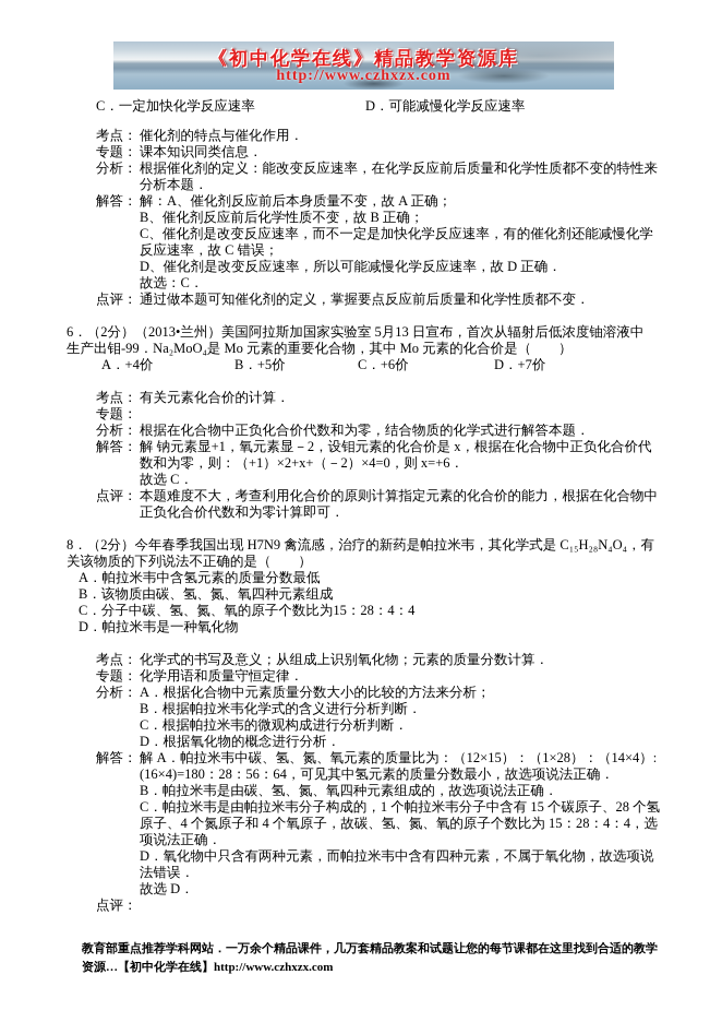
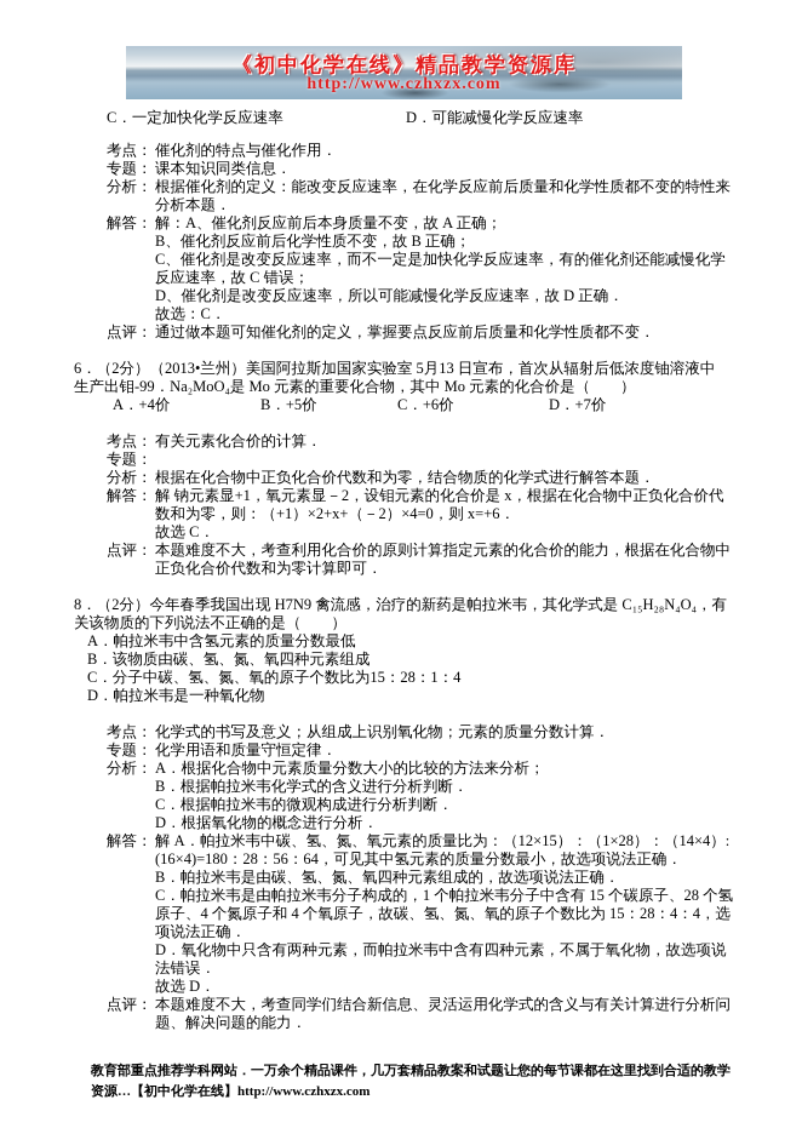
  《初中化学在线》精品教学资源库
  http://www.czhxzx.com
  C．一定加快化学反应速率
  D．可能减慢化学反应速率
  考点：
  催化剂的特点与催化作用．
  专题：
  课本知识同类信息．
  分析：
  根据催化剂的定义：能改变反应速率，在化学反应前后质量和化学性质都不变的特性来分析本题．
  解答：
  解：A、催化剂反应前后本身质量不变，故 A 正确；
  B、催化剂反应前后化学性质不变，故 B 正确；
  C、催化剂是改变反应速率，而不一定是加快化学反应速率，有的催化剂还能减慢化学反应速率，故 C 错误；
  D、催化剂是改变反应速率，所以可能减慢化学反应速率，故 D 正确．
  故选：C．
  点评：
  通过做本题可知催化剂的定义，掌握要点反应前后质量和化学性质都不变．
  6．（2分）（2013•兰州）美国阿拉斯加国家实验室 5月13 日宣布，首次从辐射后低浓度铀溶液中生产出钼‑99．Na₂MoO₄是 Mo 元素的重要化合物，其中 Mo 元素的化合价是（ ）
  A．+4价
  B．+5价
  C．+6价
  D．+7价
  考点：
  有关元素化合价的计算．
  专题：
  分析：
  根据在化合物中正负化合价代数和为零，结合物质的化学式进行解答本题．
  解答：
  解 钠元素显+1，氧元素显－2，设钼元素的化合价是 x，根据在化合物中正负化合价代数和为零，则：（+1）×2+x+（－2）×4=0，则 x=+6．
  故选 C．
  点评：
  本题难度不大，考查利用化合价的原则计算指定元素的化合价的能力，根据在化合物中正负化合价代数和为零计算即可．
  8．（2分）今年春季我国出现 H7N9 禽流感，治疗的新药是帕拉米韦，其化学式是 C₁₅H₂₈N₄O₄，有关该物质的下列说法不正确的是（ ）
  A．帕拉米韦中含氢元素的质量分数最低
  B．该物质由碳、氢、氮、氧四种元素组成
- C．分子中碳、氢、氮、氧的原子个数比为15：28：4：4
+ C．分子中碳、氢、氮、氧的原子个数比为15：28：1：4
  D．帕拉米韦是一种氧化物
  考点：
  化学式的书写及意义；从组成上识别氧化物；元素的质量分数计算．
  专题：
  化学用语和质量守恒定律．
  分析：
  A．根据化合物中元素质量分数大小的比较的方法来分析；
  B．根据帕拉米韦化学式的含义进行分析判断．
  C．根据帕拉米韦的微观构成进行分析判断．
  D．根据氧化物的概念进行分析．
  解答：
  解 A．帕拉米韦中碳、氢、氮、氧元素的质量比为：（12×15）：（1×28）：（14×4）:(16×4)=180：28：56：64，可见其中氢元素的质量分数最小，故选项说法正确．
  B．帕拉米韦是由碳、氢、氮、氧四种元素组成的，故选项说法正确．
  C．帕拉米韦是由帕拉米韦分子构成的，1 个帕拉米韦分子中含有 15 个碳原子、28 个氢原子、4 个氮原子和 4 个氧原子，故碳、氢、氮、氧的原子个数比为 15：28：4：4，选项说法正确．
  D．氧化物中只含有两种元素，而帕拉米韦中含有四种元素，不属于氧化物，故选项说法错误．
  故选 D．
  点评：
+ 本题难度不大，考查同学们结合新信息、灵活运用化学式的含义与有关计算进行分析问题、解决问题的能力．
  教育部重点推荐学科网站．一万余个精品课件，几万套精品教案和试题让您的每节课都在这里找到合适的教学资源…【初中化学在线】http://www.czhxzx.com
